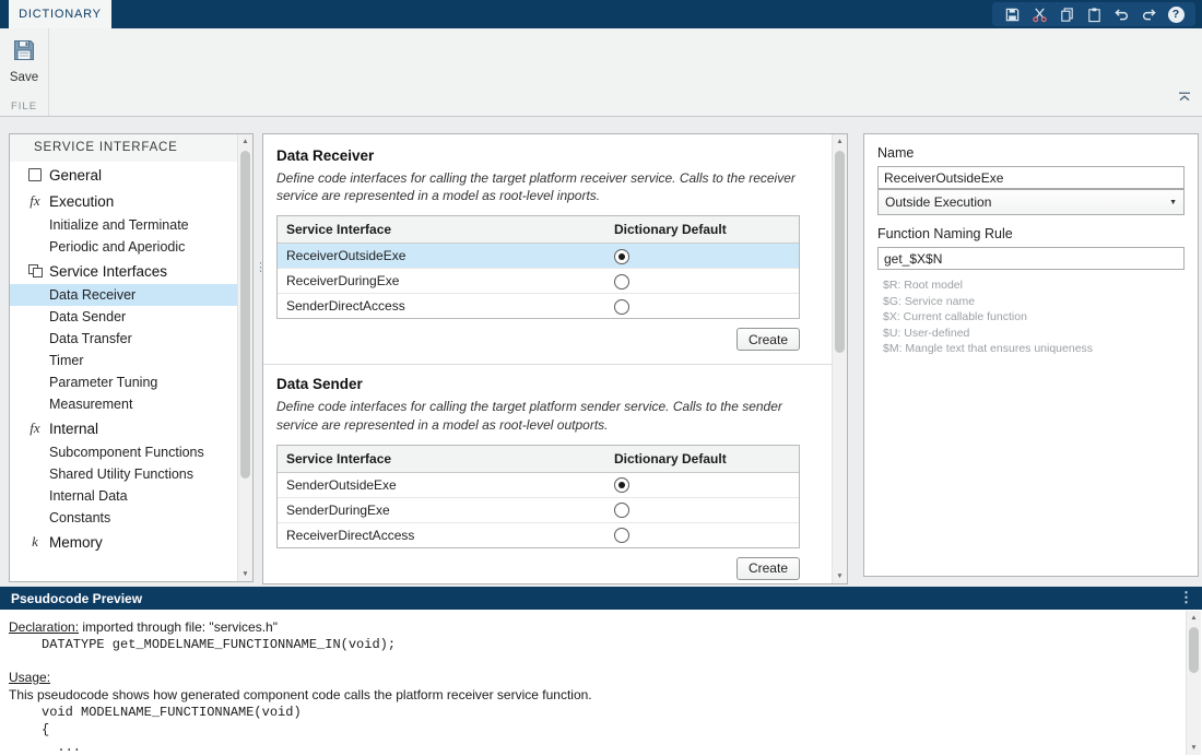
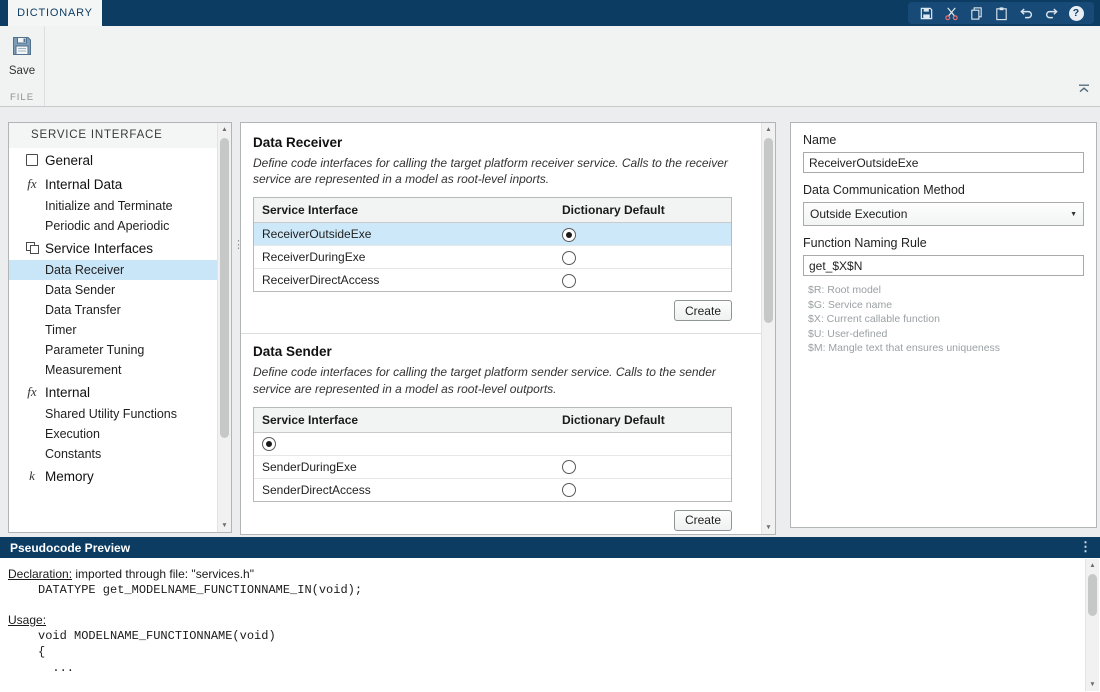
  DICTIONARY
  ?
  Save
  FILE
  SERVICE INTERFACE
  General
  fx
- Execution
+ Internal Data
  Initialize and Terminate
  Periodic and Aperiodic
  Service Interfaces
  Data Receiver
  Data Sender
  Data Transfer
  Timer
  Parameter Tuning
  Measurement
  fx
  Internal
- Subcomponent Functions
  Shared Utility Functions
- Internal Data
+ Execution
  Constants
  k
  Memory
  ⋮
  Data Receiver
  Define code interfaces for calling the target platform receiver service. Calls to the receiver service are represented in a model as root-level inports.
  Service Interface
  Dictionary Default
  ReceiverOutsideExe
  ReceiverDuringExe
- SenderDirectAccess
+ ReceiverDirectAccess
  Create
  Data Sender
  Define code interfaces for calling the target platform sender service. Calls to the sender service are represented in a model as root-level outports.
  Service Interface
  Dictionary Default
- SenderOutsideExe
  SenderDuringExe
- ReceiverDirectAccess
+ SenderDirectAccess
  Create
  Name
  ReceiverOutsideExe
+ Data Communication Method
  Outside Execution
  Function Naming Rule
  get_$X$N
  $R: Root model
  $G: Service name
  $X: Current callable function
  $U: User-defined
  $M: Mangle text that ensures uniqueness
  Pseudocode Preview
  ⋮
  Declaration: imported through file: "services.h"
  DATATYPE get_MODELNAME_FUNCTIONNAME_IN(void);
  Usage:
- This pseudocode shows how generated component code calls the platform receiver service function.
  void MODELNAME_FUNCTIONNAME(void)
  {
  ...
